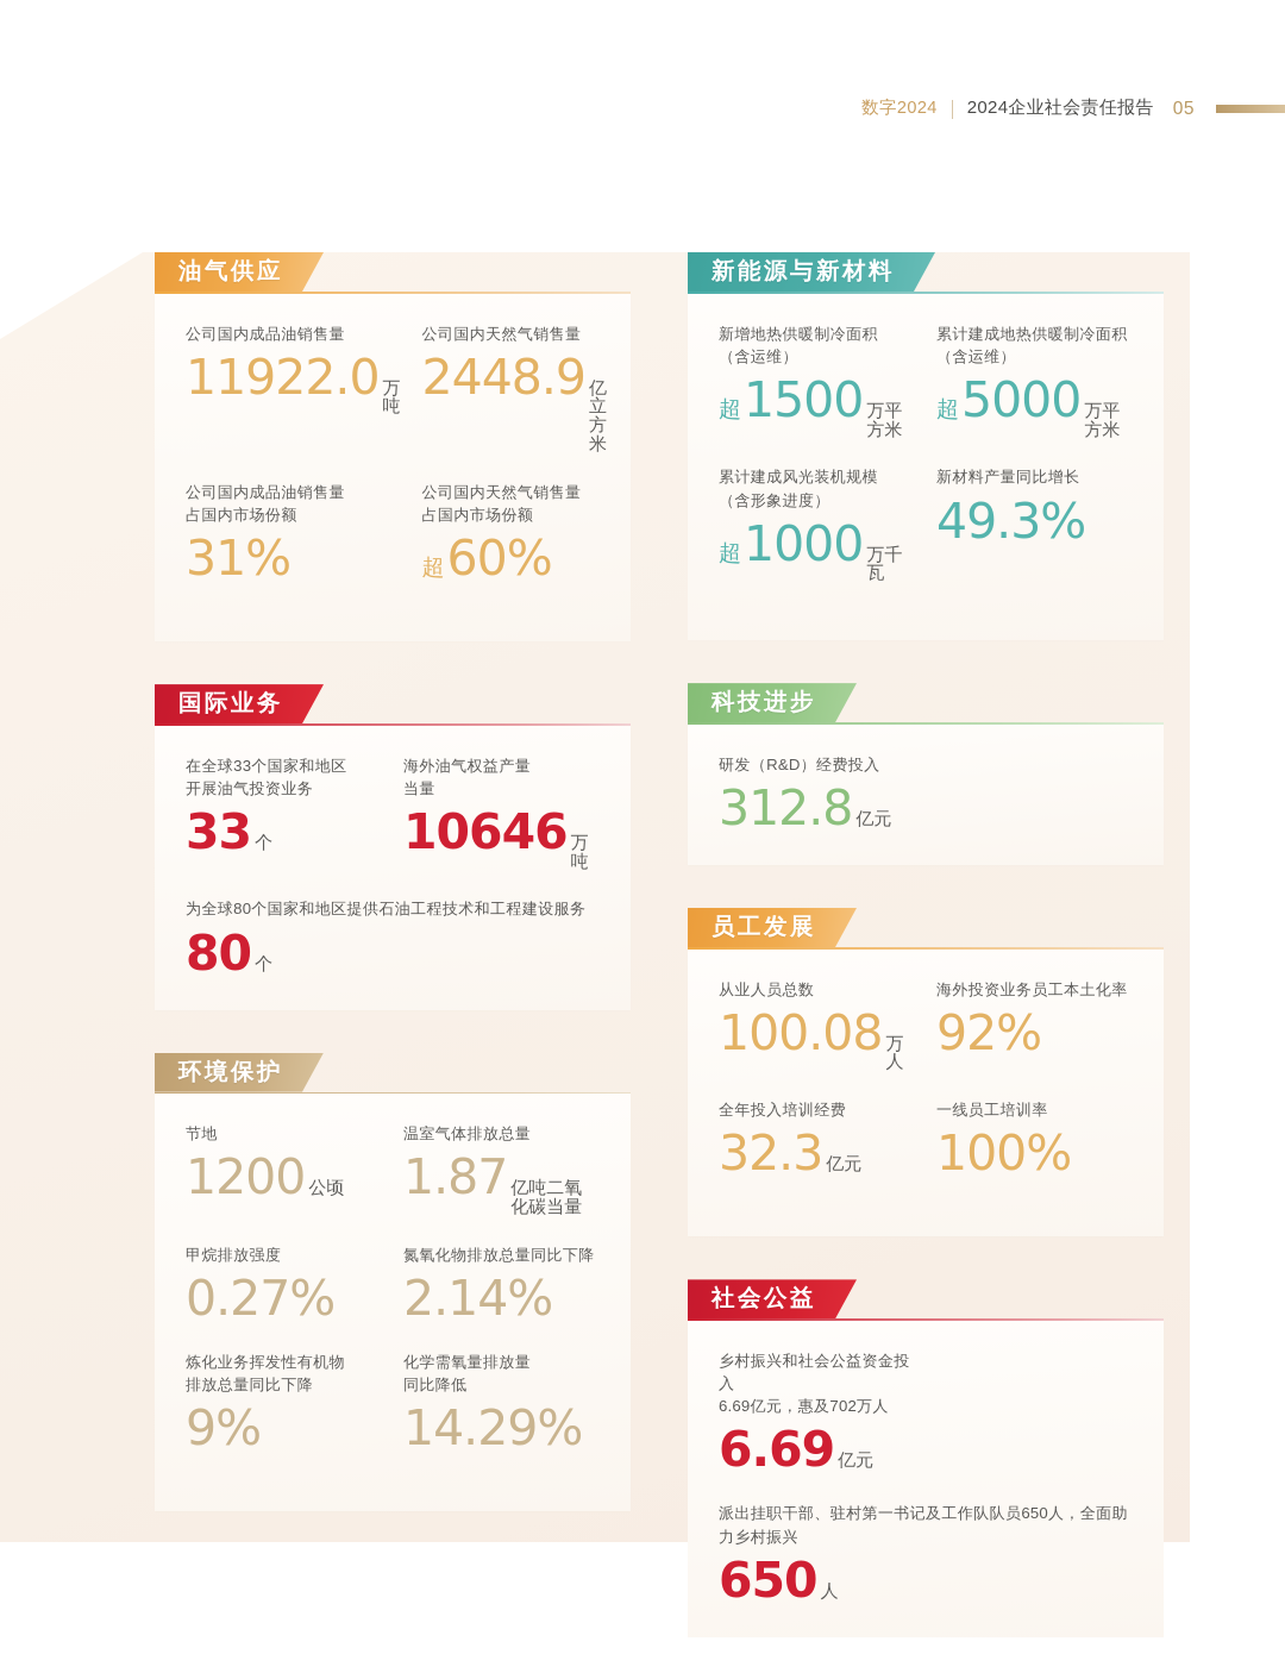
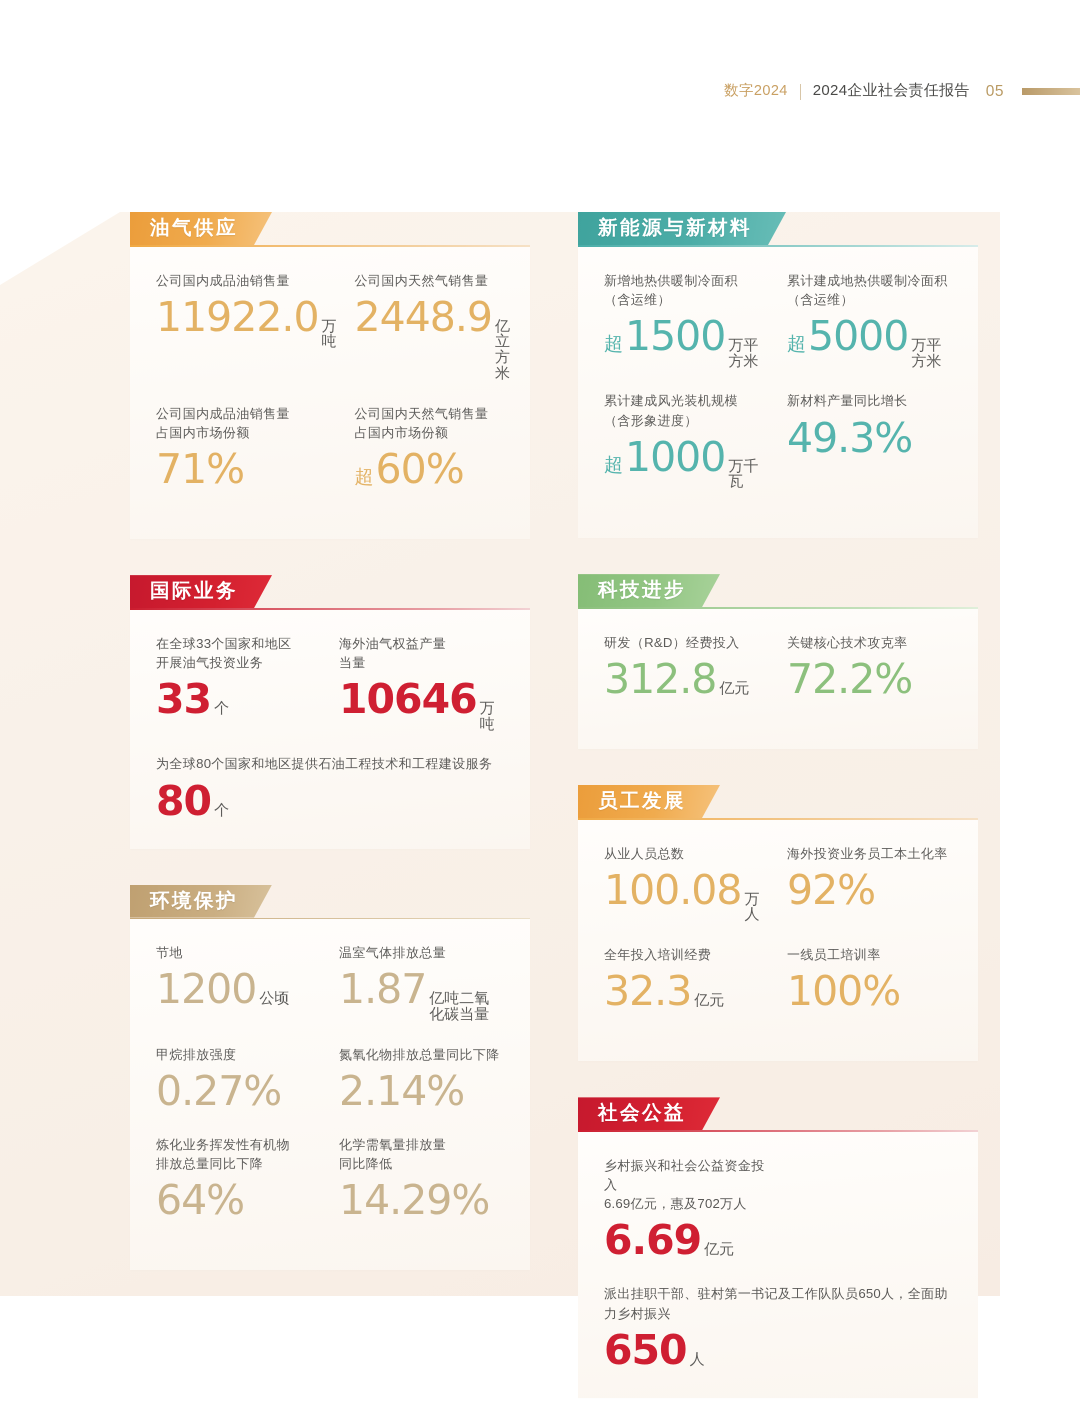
  数字2024
  2024企业社会责任报告
  05
  油气供应
  公司国内成品油销售量
  11922.0
  万吨
  公司国内天然气销售量
  2448.9
  亿立方米
  公司国内成品油销售量
  占国内市场份额
- 31%
+ 71%
  公司国内天然气销售量
  占国内市场份额
  超
  60%
  国际业务
  在全球33个国家和地区
  开展油气投资业务
  33
  个
  海外油气权益产量
  当量
  10646
  万吨
  为全球80个国家和地区提供石油工程技术和工程建设服务
  80
  个
  环境保护
  节地
  1200
  公顷
  温室气体排放总量
  1.87
  亿吨二氧化碳当量
  甲烷排放强度
  0.27%
  氮氧化物排放总量同比下降
  2.14%
  炼化业务挥发性有机物
  排放总量同比下降
- 9%
+ 64%
  化学需氧量排放量
  同比降低
  14.29%
  新能源与新材料
  新增地热供暖制冷面积
  （含运维）
  超
  1500
  万平方米
  累计建成地热供暖制冷面积
  （含运维）
  超
  5000
  万平方米
  累计建成风光装机规模
  （含形象进度）
  超
  1000
  万千瓦
  新材料产量同比增长
  49.3%
  科技进步
  研发（R&D）经费投入
  312.8
  亿元
+ 关键核心技术攻克率
+ 72.2%
  员工发展
  从业人员总数
  100.08
  万人
  海外投资业务员工本土化率
  92%
  全年投入培训经费
  32.3
  亿元
  一线员工培训率
  100%
  社会公益
  乡村振兴和社会公益资金投入
  6.69亿元，惠及702万人
  6.69
  亿元
  派出挂职干部、驻村第一书记及工作队队员650人，全面助力乡村振兴
  650
  人
